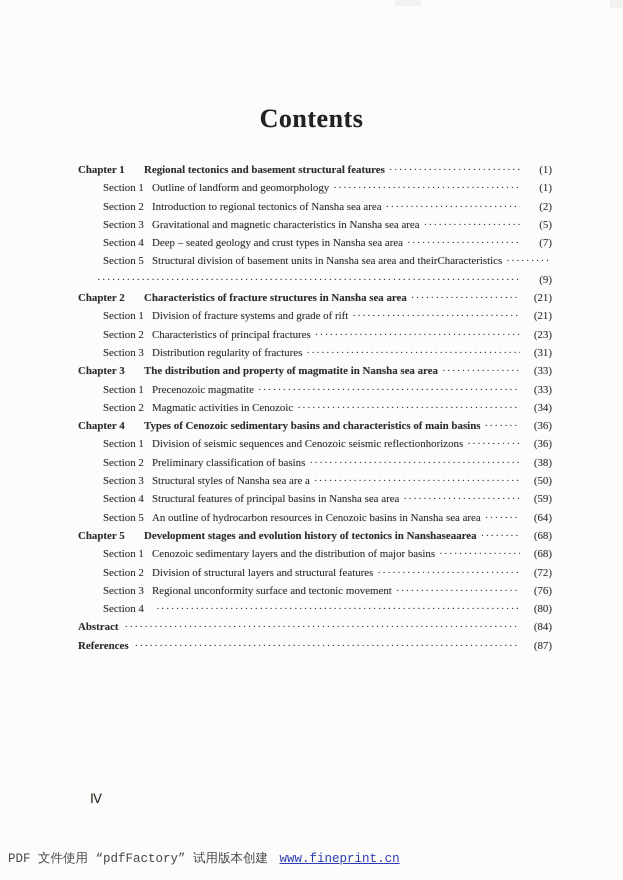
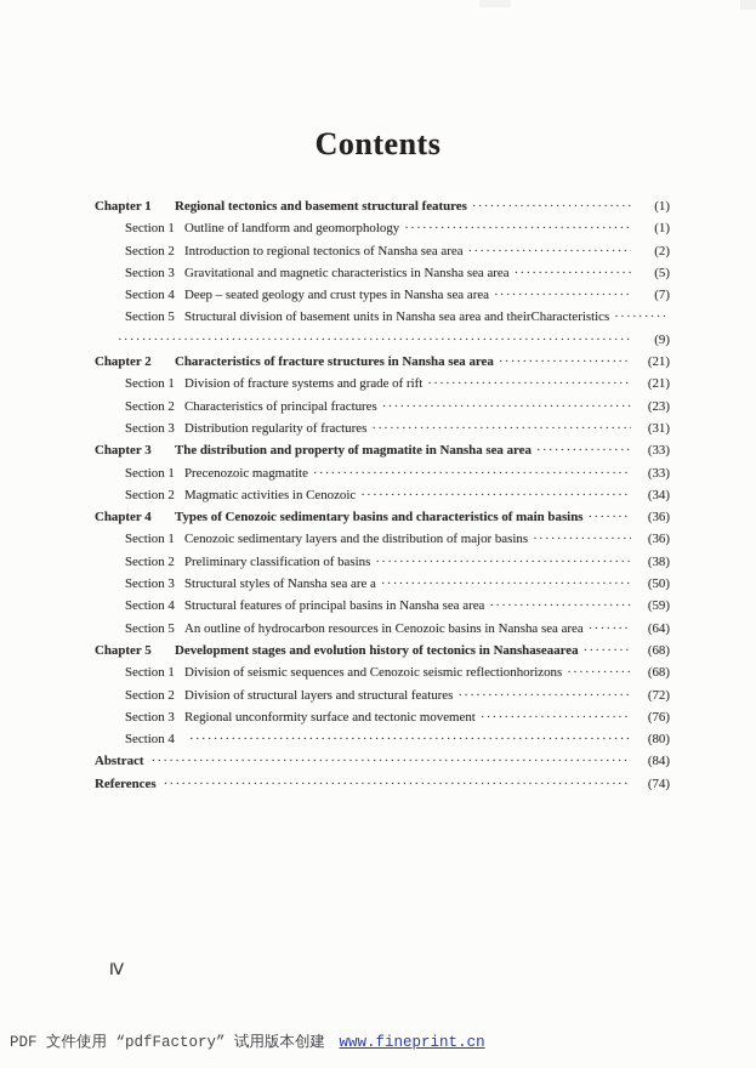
  Contents
  Chapter 1
  Regional tectonics and basement structural features
  (1)
  Section 1
  Outline of landform and geomorphology
  (1)
  Section 2
  Introduction to regional tectonics of Nansha sea area
  (2)
  Section 3
  Gravitational and magnetic characteristics in Nansha sea area
  (5)
  Section 4
  Deep – seated geology and crust types in Nansha sea area
  (7)
  Section 5
  Structural division of basement units in Nansha sea area and theirCharacteristics
  (9)
  Chapter 2
  Characteristics of fracture structures in Nansha sea area
  (21)
  Section 1
  Division of fracture systems and grade of rift
  (21)
  Section 2
  Characteristics of principal fractures
  (23)
  Section 3
  Distribution regularity of fractures
  (31)
  Chapter 3
  The distribution and property of magmatite in Nansha sea area
  (33)
  Section 1
  Precenozoic magmatite
  (33)
  Section 2
  Magmatic activities in Cenozoic
  (34)
  Chapter 4
  Types of Cenozoic sedimentary basins and characteristics of main basins
  (36)
  Section 1
- Division of seismic sequences and Cenozoic seismic reflectionhorizons
+ Cenozoic sedimentary layers and the distribution of major basins
  (36)
  Section 2
  Preliminary classification of basins
  (38)
  Section 3
  Structural styles of Nansha sea are a
  (50)
  Section 4
  Structural features of principal basins in Nansha sea area
  (59)
  Section 5
  An outline of hydrocarbon resources in Cenozoic basins in Nansha sea area
  (64)
  Chapter 5
  Development stages and evolution history of tectonics in Nanshaseaarea
  (68)
  Section 1
- Cenozoic sedimentary layers and the distribution of major basins
+ Division of seismic sequences and Cenozoic seismic reflectionhorizons
  (68)
  Section 2
  Division of structural layers and structural features
  (72)
  Section 3
  Regional unconformity surface and tectonic movement
  (76)
  Section 4
  (80)
  Abstract
  (84)
  References
- (87)
+ (74)
  Ⅳ
  PDF 文件使用 “pdfFactory” 试用版本创建 www.fineprint.cn
